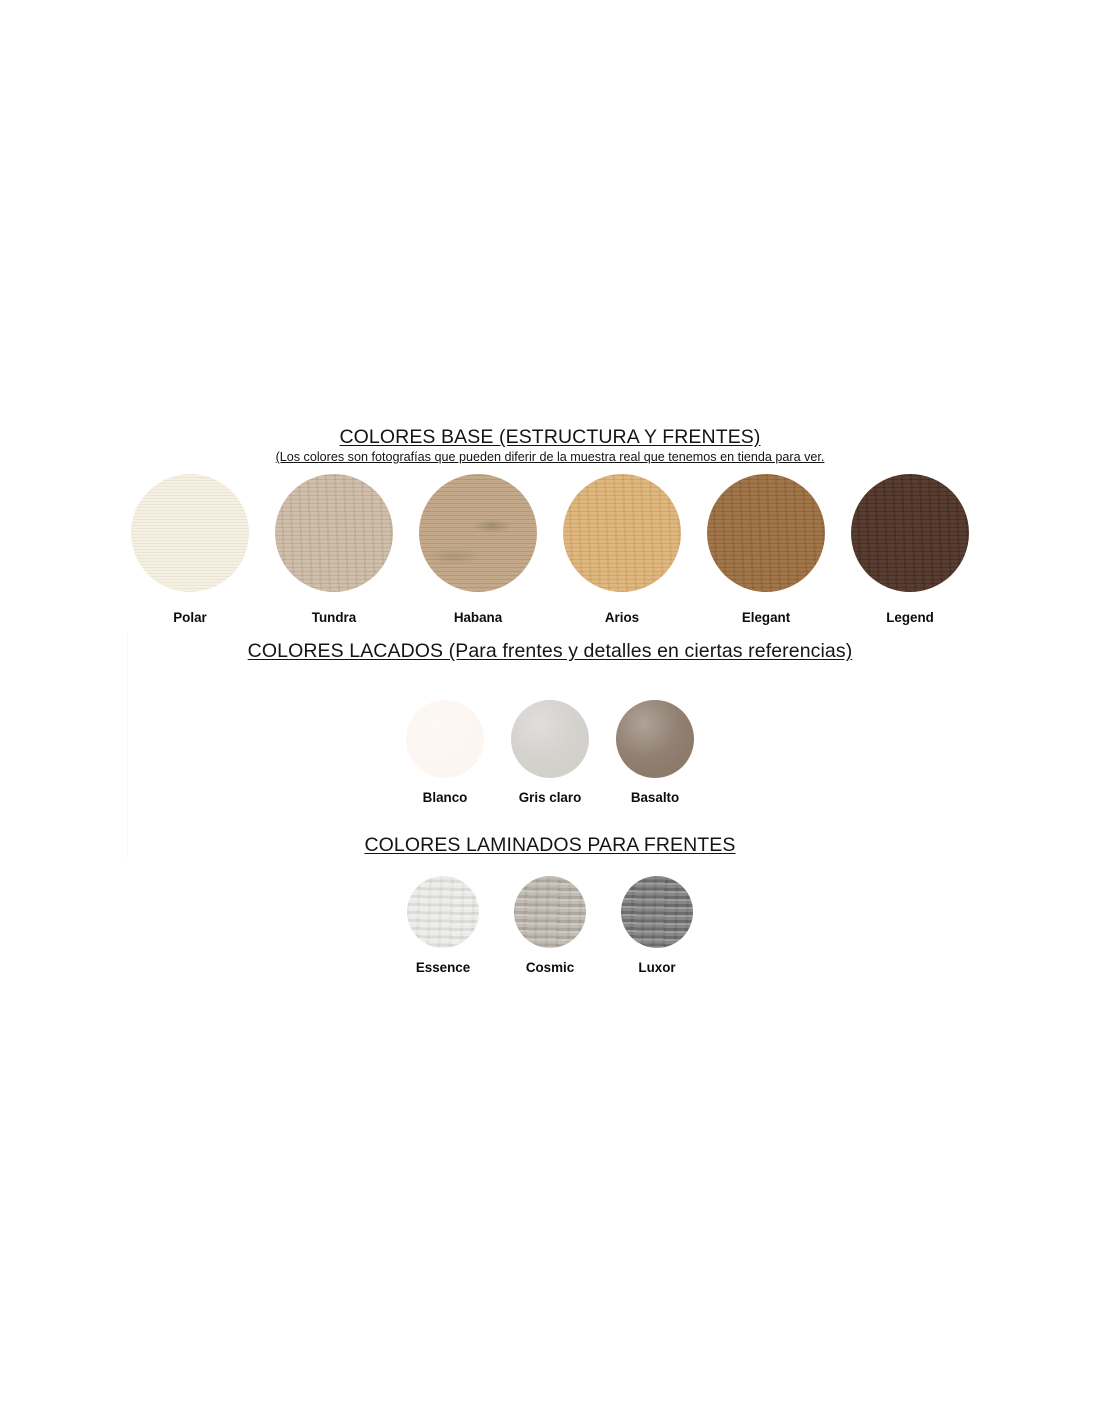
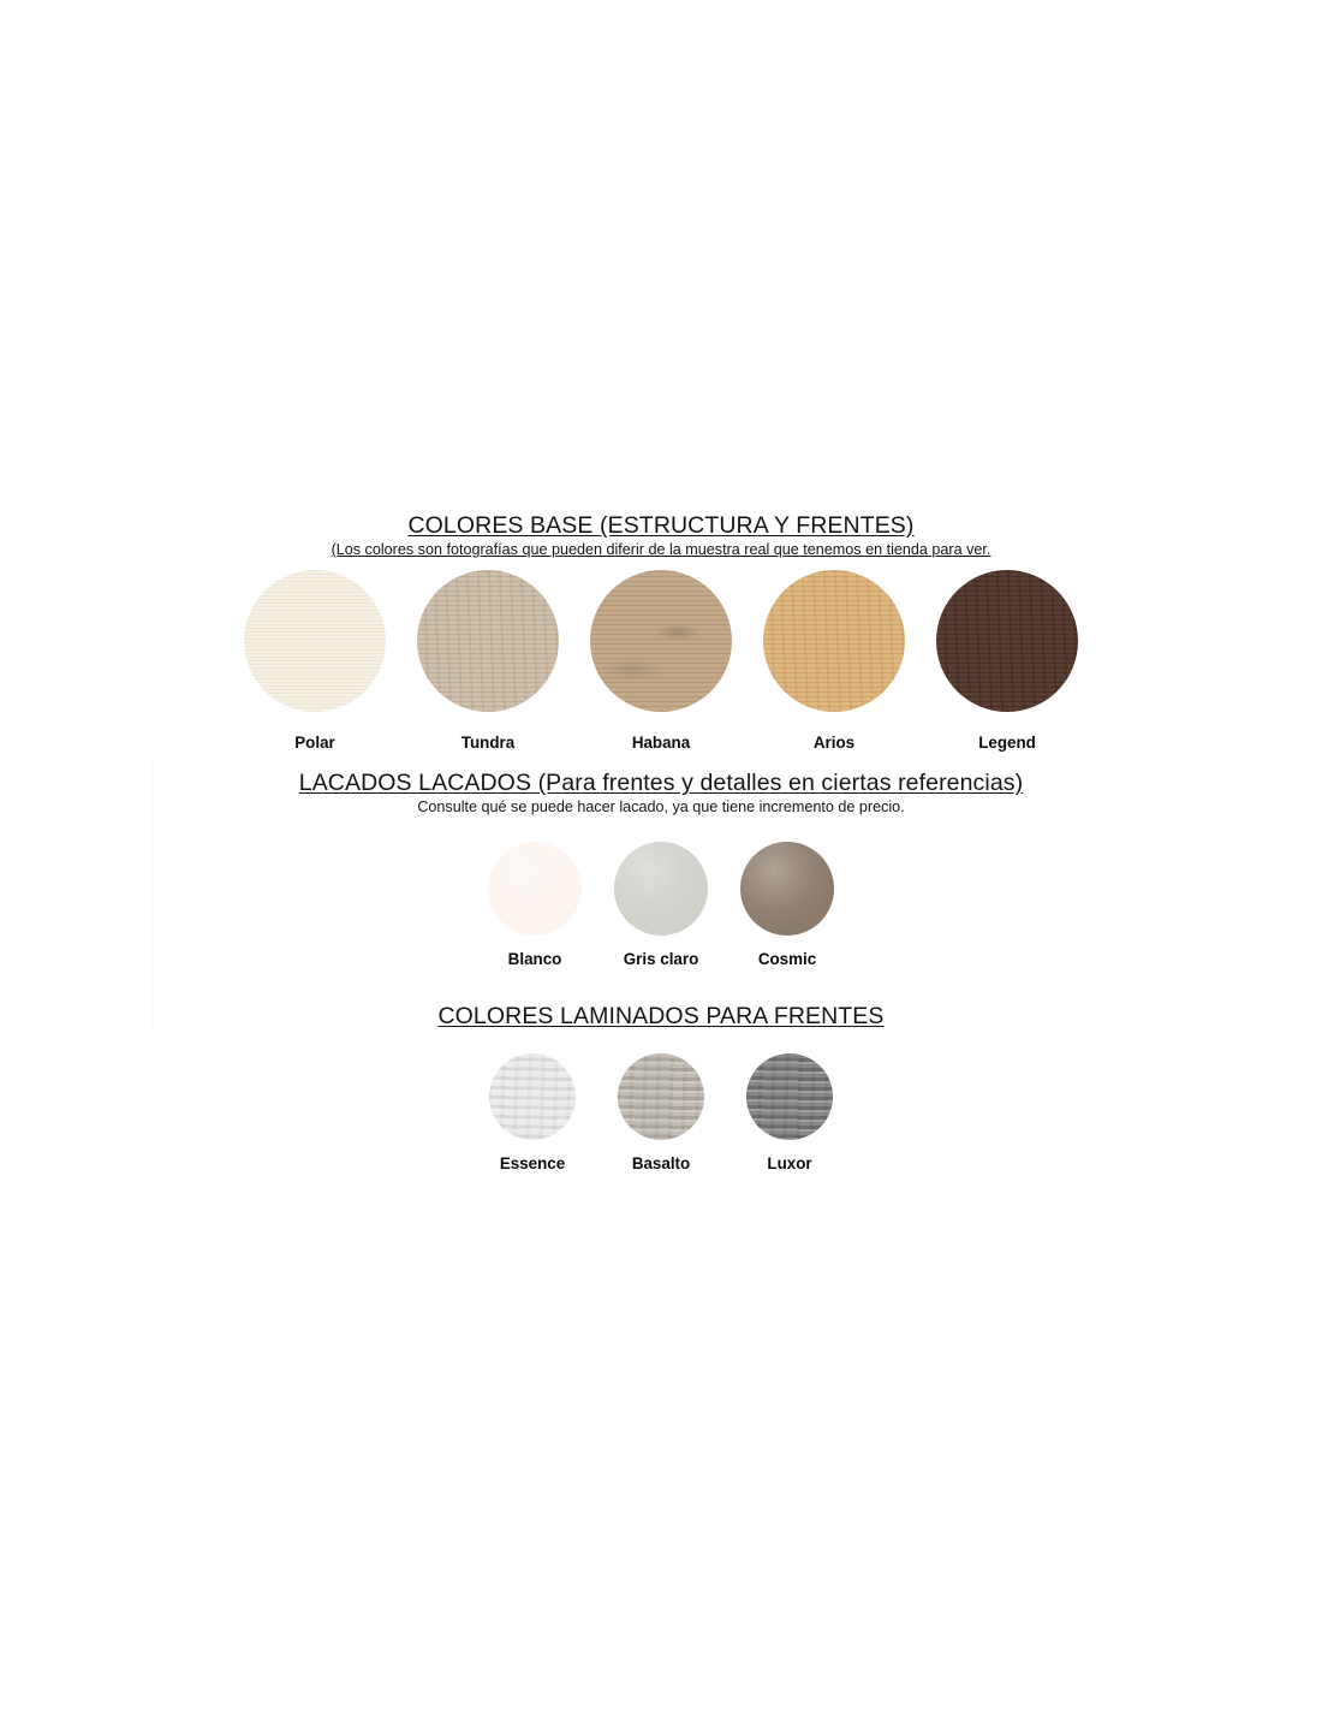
  COLORES BASE (ESTRUCTURA Y FRENTES)
  (Los colores son fotografías que pueden diferir de la muestra real que tenemos en tienda para ver.
  Polar
  Tundra
  Habana
  Arios
- Elegant
  Legend
- COLORES LACADOS (Para frentes y detalles en ciertas referencias)
+ LACADOS LACADOS (Para frentes y detalles en ciertas referencias)
+ Consulte qué se puede hacer lacado, ya que tiene incremento de precio.
  Blanco
  Gris claro
- Basalto
+ Cosmic
  COLORES LAMINADOS PARA FRENTES
  Essence
- Cosmic
+ Basalto
  Luxor
